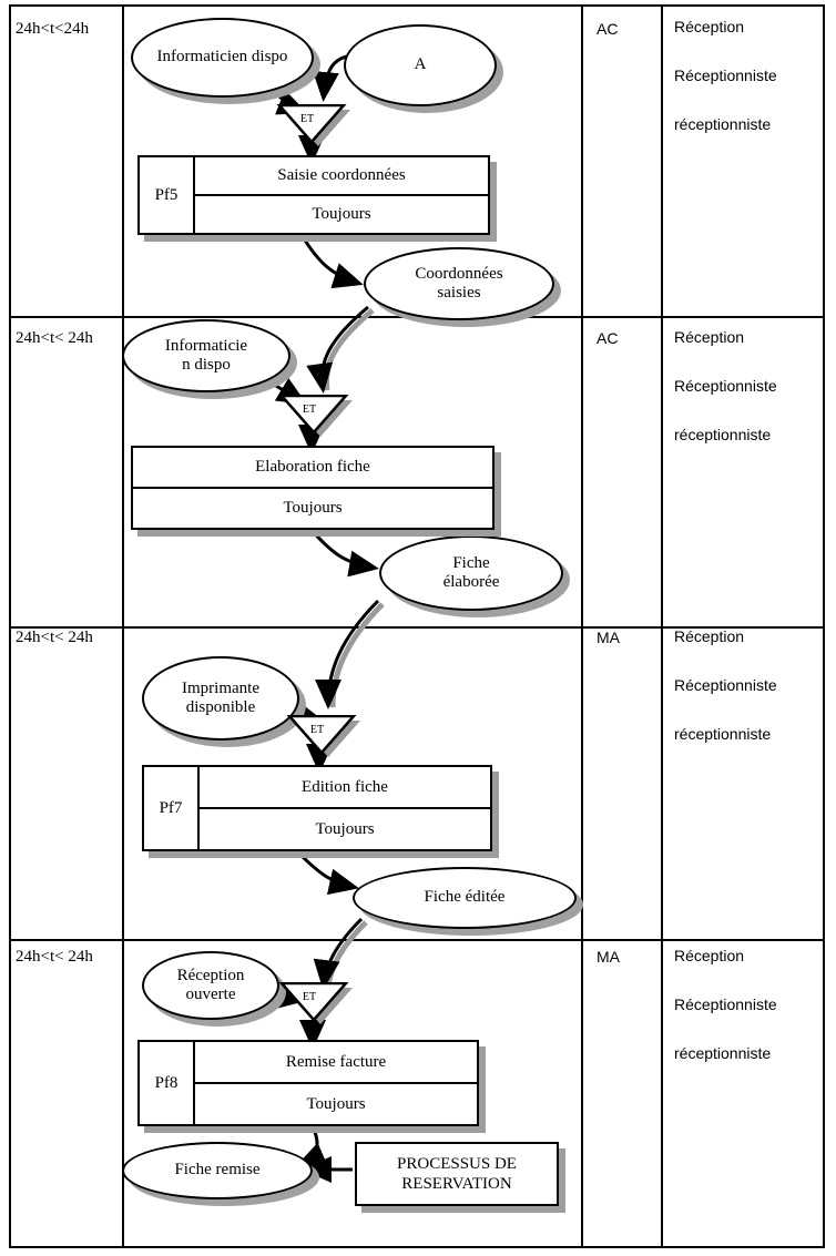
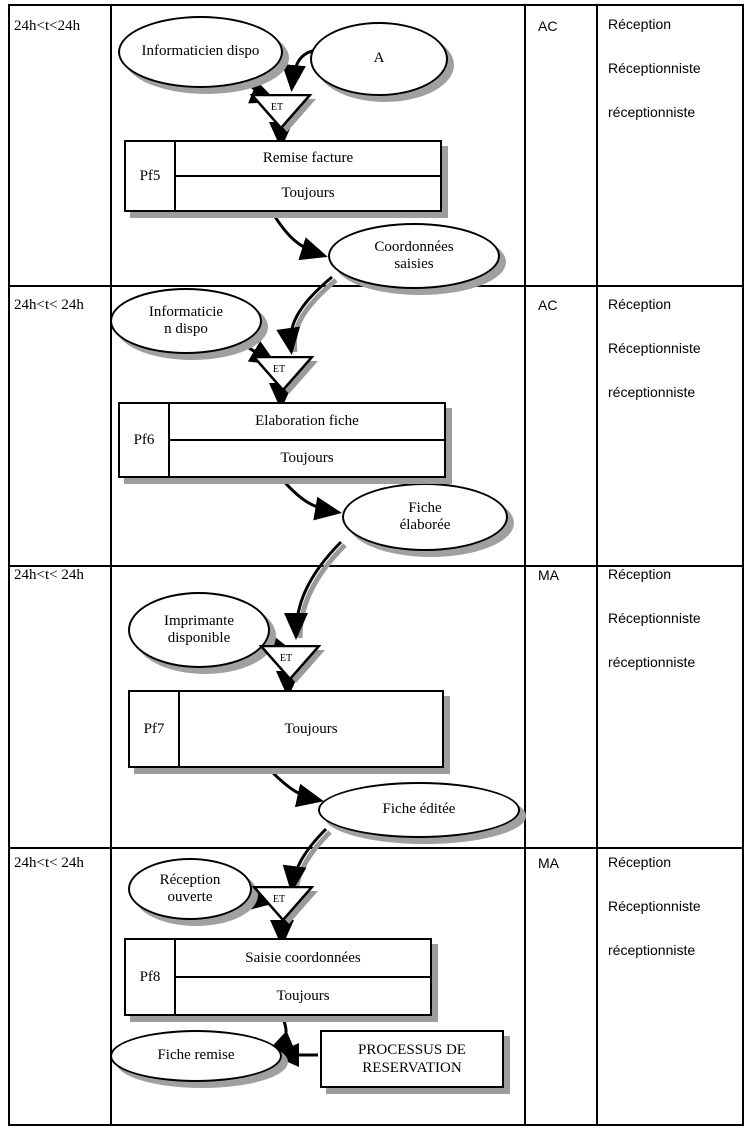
  24h<t<24h
  24h<t< 24h
  24h<t< 24h
  24h<t< 24h
  AC
  AC
  MA
  MA
  Réception
  Réceptionniste
  réceptionniste
  Réception
  Réceptionniste
  réceptionniste
  Réception
  Réceptionniste
  réceptionniste
  Réception
  Réceptionniste
  réceptionniste
  Informaticien dispo
  A
  ET
  Pf5
- Saisie coordonnées
+ Remise facture
  Toujours
  Coordonnées
  saisies
  Informaticie
  n dispo
  ET
+ Pf6
  Elaboration fiche
  Toujours
  Fiche
  élaborée
  Imprimante
  disponible
  ET
  Pf7
- Edition fiche
  Toujours
  Fiche éditée
  Réception
  ouverte
  ET
  Pf8
- Remise facture
+ Saisie coordonnées
  Toujours
  Fiche remise
  PROCESSUS DE
  RESERVATION
